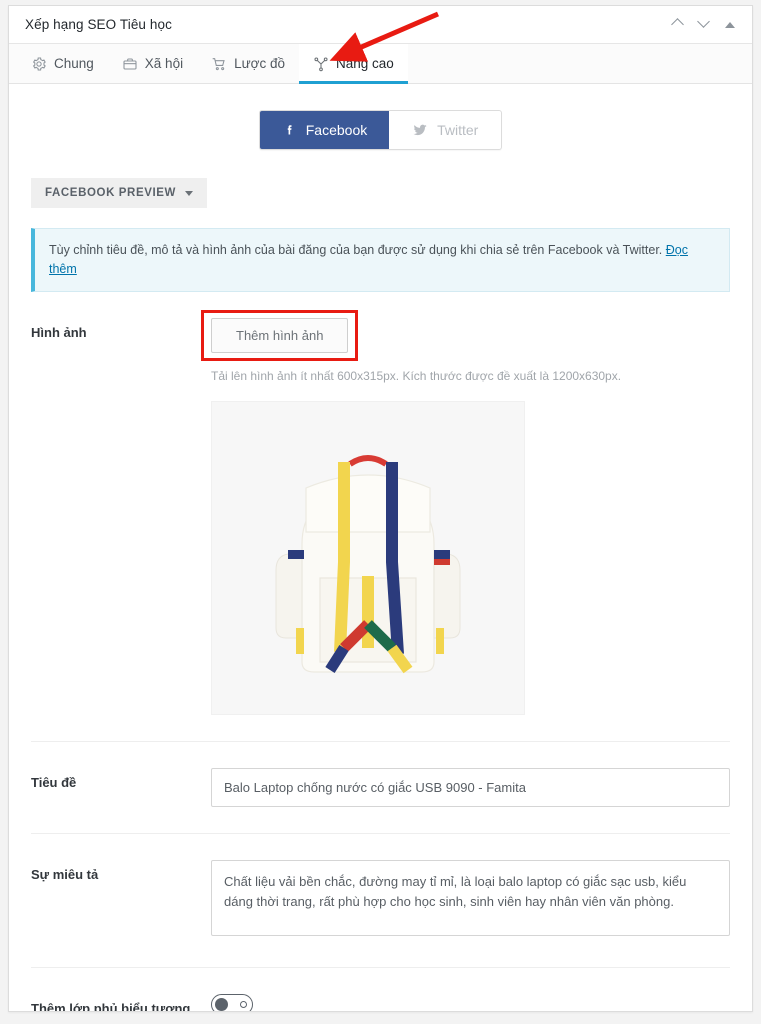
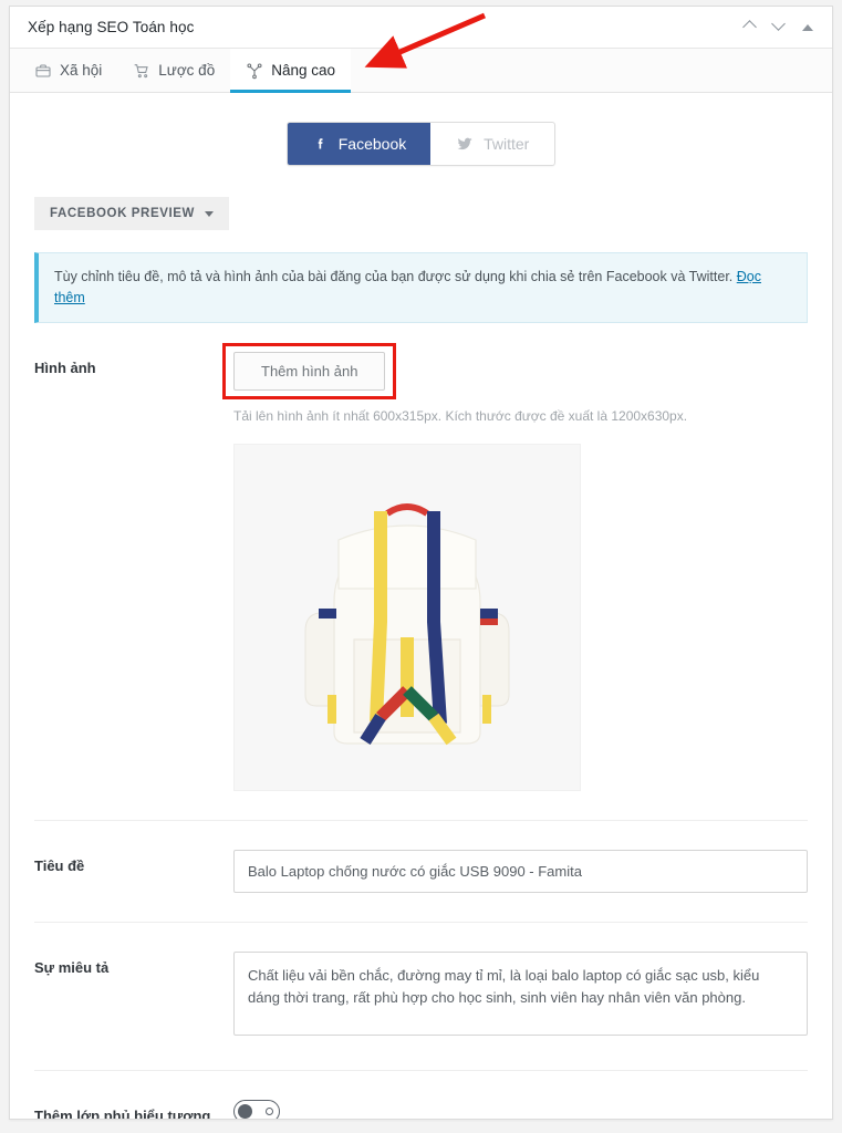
- Xếp hạng SEO Tiêu học
+ Xếp hạng SEO Toán học
- Chung
  Xã hội
  Lược đồ
  Nâng cao
  Facebook
  Twitter
  FACEBOOK PREVIEW
  Tùy chỉnh tiêu đề, mô tả và hình ảnh của bài đăng của bạn được sử dụng khi chia sẻ trên Facebook và Twitter. Đọc thêm
  Hình ảnh
  Thêm hình ảnh
  Tải lên hình ảnh ít nhất 600x315px. Kích thước được đề xuất là 1200x630px.
  Tiêu đề
  Balo Laptop chống nước có giắc USB 9090 - Famita
  Sự miêu tả
  Thêm lớp phủ biểu tượng
